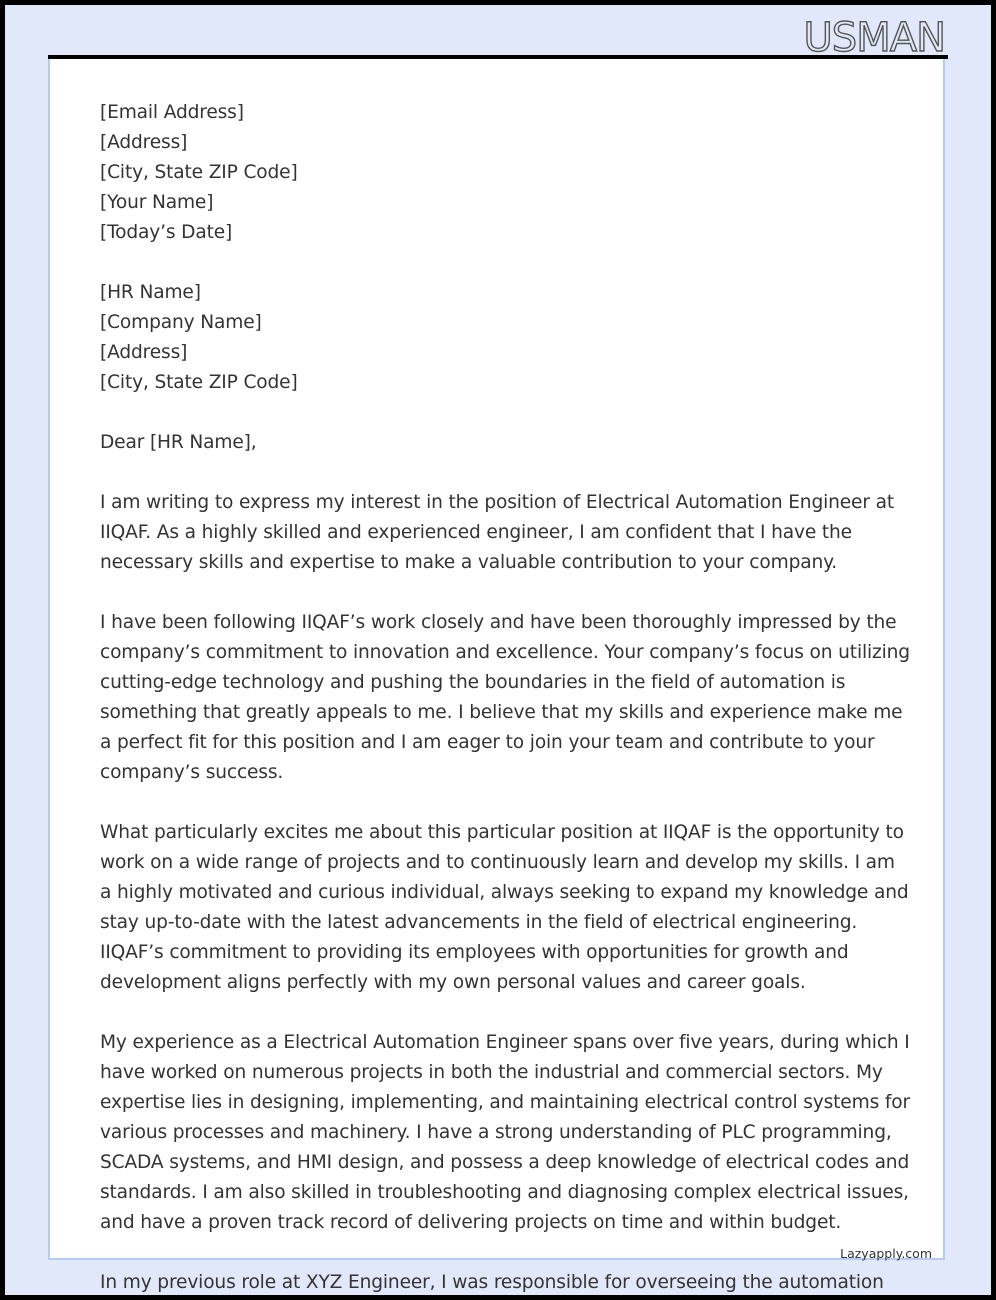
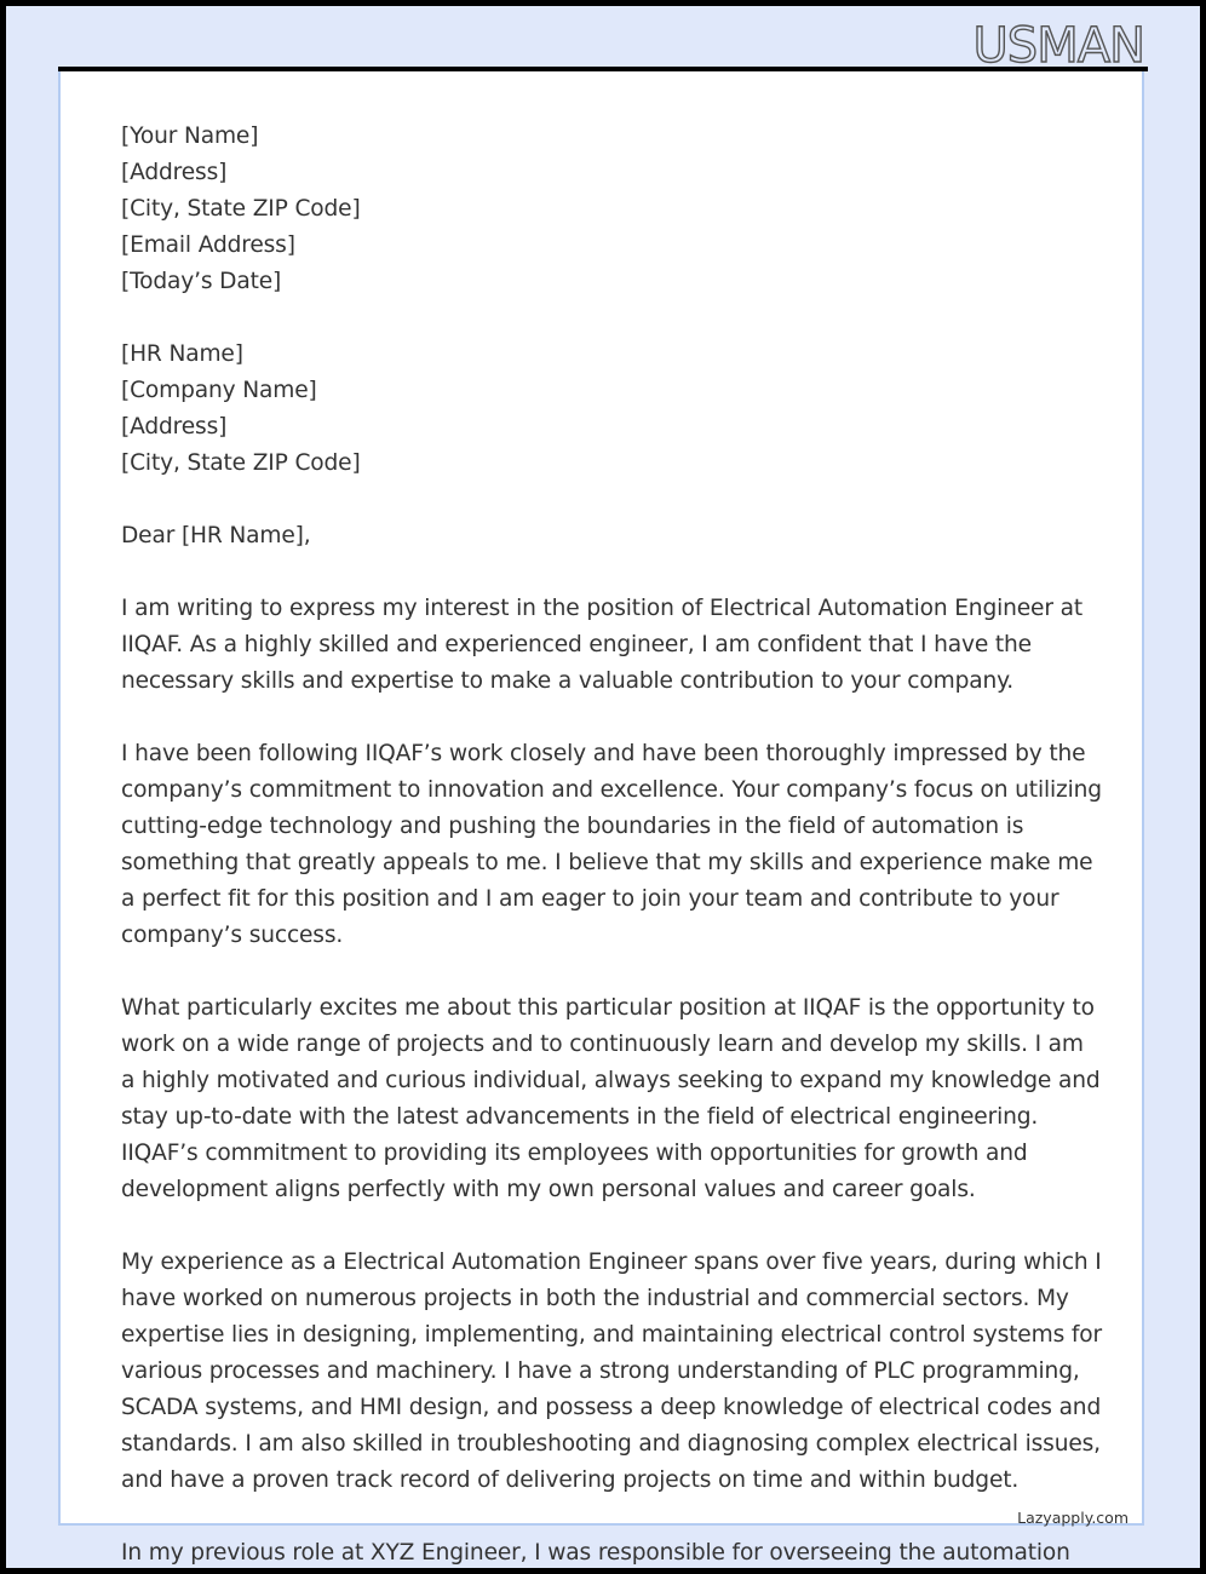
  USMAN
- [Email Address]
+ [Your Name]
  [Address]
  [City, State ZIP Code]
- [Your Name]
+ [Email Address]
  [Today’s Date]
  [HR Name]
  [Company Name]
  [Address]
  [City, State ZIP Code]
  Dear [HR Name],
  I am writing to express my interest in the position of Electrical Automation Engineer at IIQAF. As a highly skilled and experienced engineer, I am confident that I have the necessary skills and expertise to make a valuable contribution to your company.
  I have been following IIQAF’s work closely and have been thoroughly impressed by the company’s commitment to innovation and excellence. Your company’s focus on utilizing cutting-edge technology and pushing the boundaries in the field of automation is something that greatly appeals to me. I believe that my skills and experience make me a perfect fit for this position and I am eager to join your team and contribute to your company’s success.
  What particularly excites me about this particular position at IIQAF is the opportunity to work on a wide range of projects and to continuously learn and develop my skills. I am a highly motivated and curious individual, always seeking to expand my knowledge and stay up-to-date with the latest advancements in the field of electrical engineering. IIQAF’s commitment to providing its employees with opportunities for growth and development aligns perfectly with my own personal values and career goals.
  My experience as a Electrical Automation Engineer spans over five years, during which I have worked on numerous projects in both the industrial and commercial sectors. My expertise lies in designing, implementing, and maintaining electrical control systems for various processes and machinery. I have a strong understanding of PLC programming, SCADA systems, and HMI design, and possess a deep knowledge of electrical codes and standards. I am also skilled in troubleshooting and diagnosing complex electrical issues, and have a proven track record of delivering projects on time and within budget.
  Lazyapply.com
  In my previous role at XYZ Engineer, I was responsible for overseeing the automation
